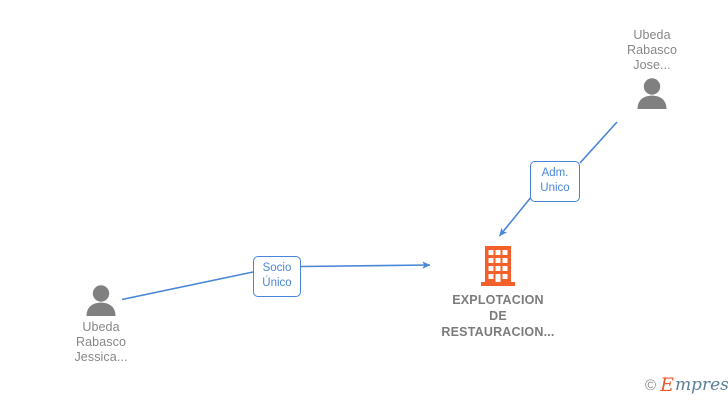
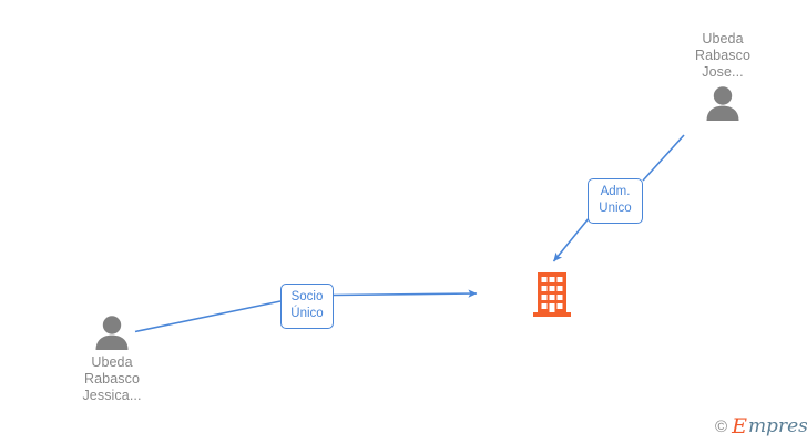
  Ubeda
  Rabasco
  Jose...
  Ubeda
  Rabasco
  Jessica...
- EXPLOTACION
- DE
- RESTAURACION...
  Socio
  Único
  Adm.
  Unico
  ©
  E
  mpres
